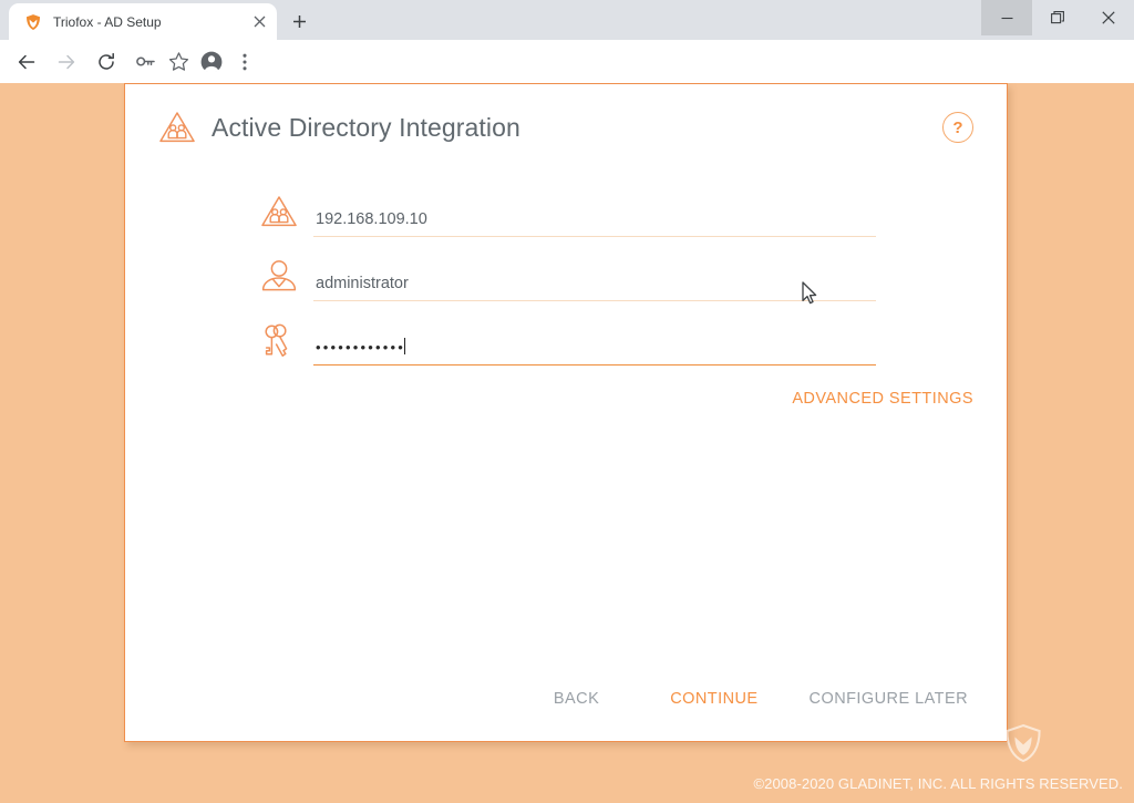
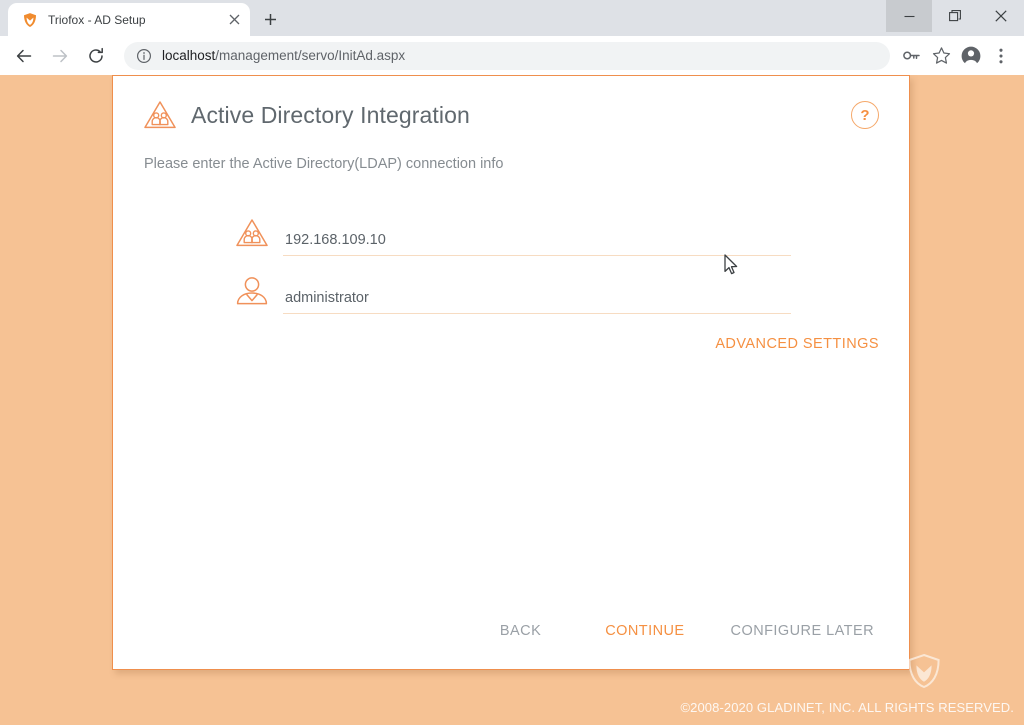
  Triofox - AD Setup
+ localhost/management/servo/InitAd.aspx
  Active Directory Integration
  ?
+ Please enter the Active Directory(LDAP) connection info
  192.168.109.10
  administrator
- ••••••••••••
  ADVANCED SETTINGS
  BACK
  CONTINUE
  CONFIGURE LATER
  ©2008-2020 GLADINET, INC. ALL RIGHTS RESERVED.
